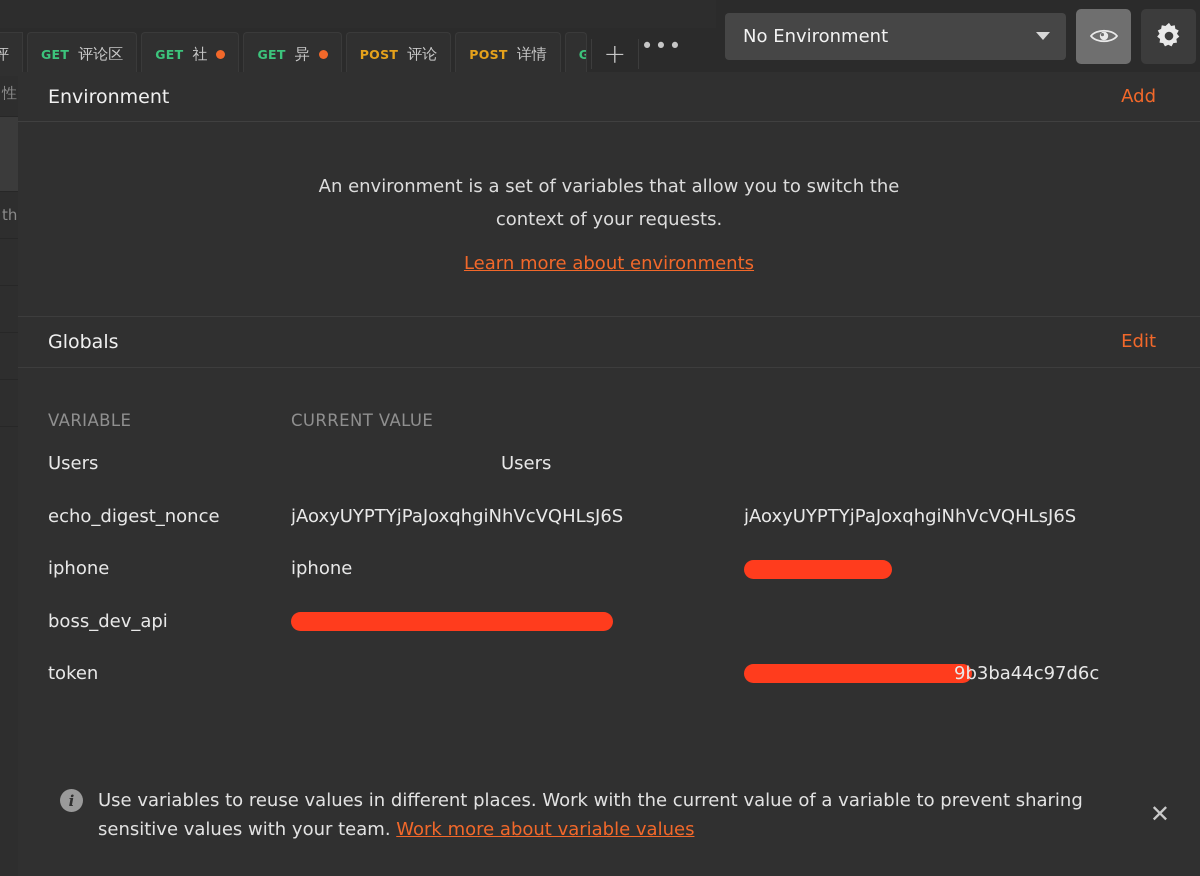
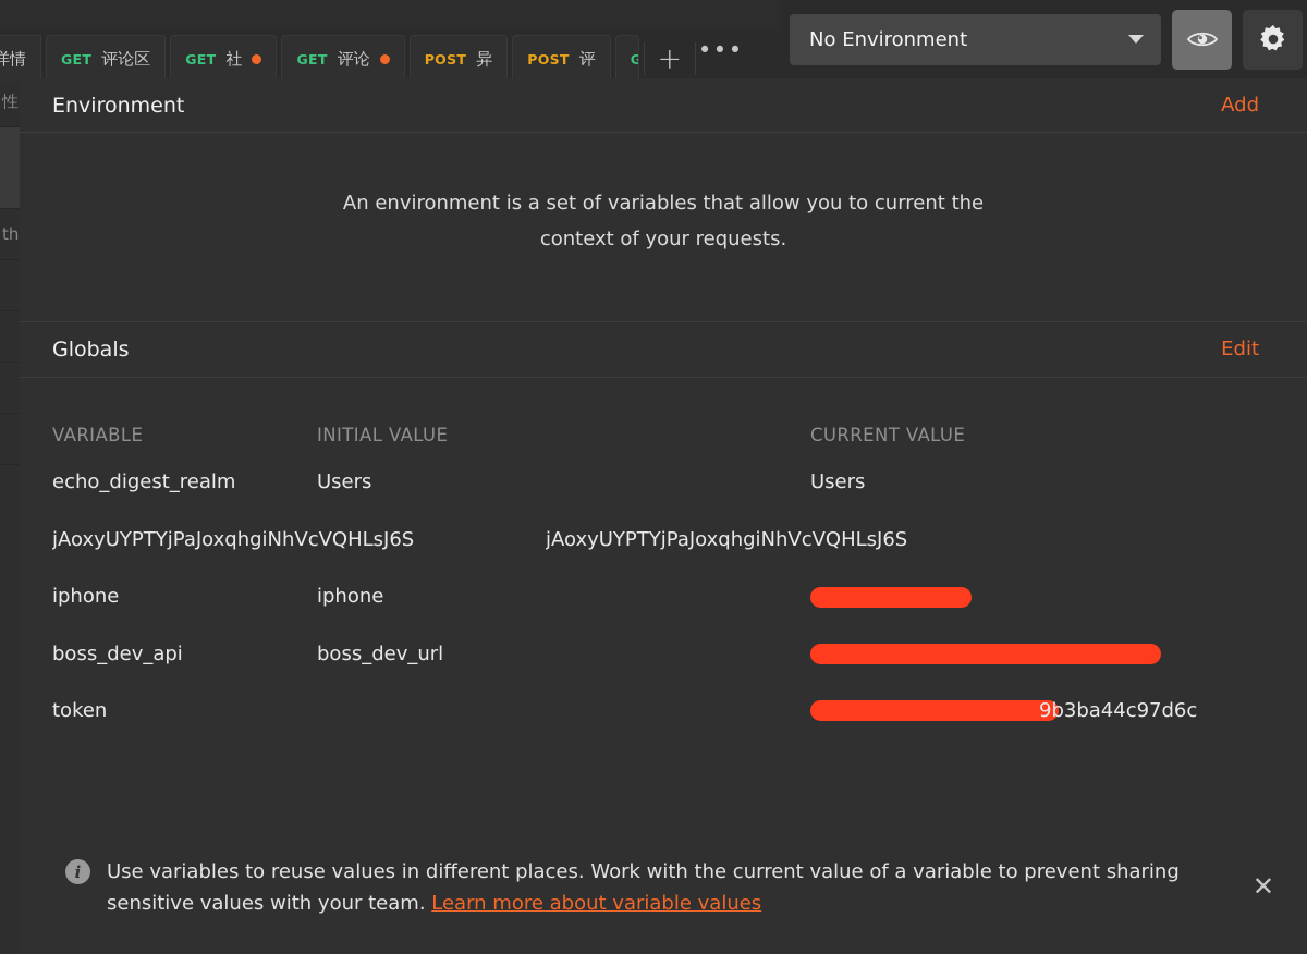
  性
  th
- 评
+ 详情
  GET
  评论区
  GET
  社
  GET
- 异
+ 评论
  POST
- 评论
+ 异
  POST
- 详情
+ 评
  G
  +
  •••
  No Environment
  Environment
  Add
- An environment is a set of variables that allow you to switch the context of your requests.
+ An environment is a set of variables that allow you to current the context of your requests.
- Learn more about environments
  Globals
  Edit
  VARIABLE
+ INITIAL VALUE
  CURRENT VALUE
+ echo_digest_realm
  Users
  Users
- echo_digest_nonce
  jAoxyUYPTYjPaJoxqhgiNhVcVQHLsJ6S
  jAoxyUYPTYjPaJoxqhgiNhVcVQHLsJ6S
  iphone
  iphone
  boss_dev_api
+ boss_dev_url
  token
  9b3ba44c97d6c
  i
- Use variables to reuse values in different places. Work with the current value of a variable to prevent sharing sensitive values with your team. Work more about variable values
+ Use variables to reuse values in different places. Work with the current value of a variable to prevent sharing sensitive values with your team. Learn more about variable values
  ✕
